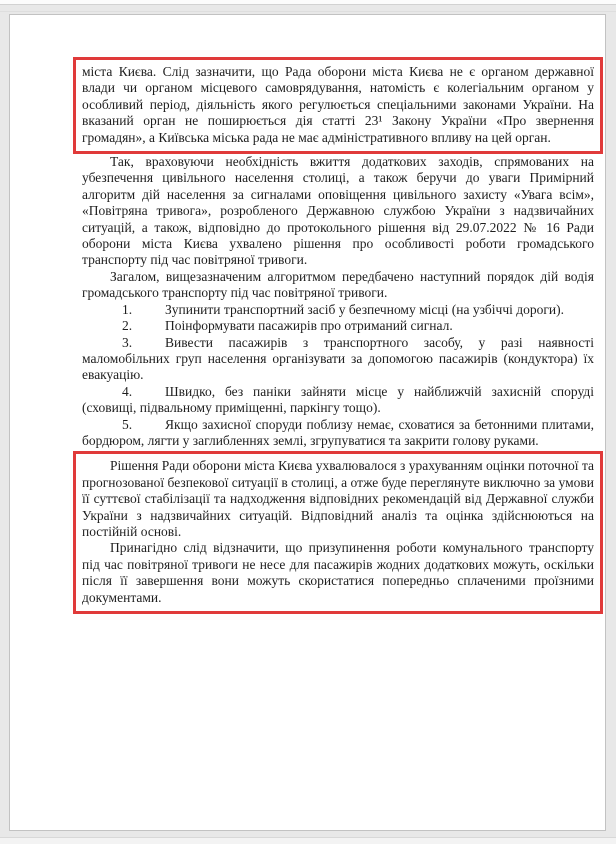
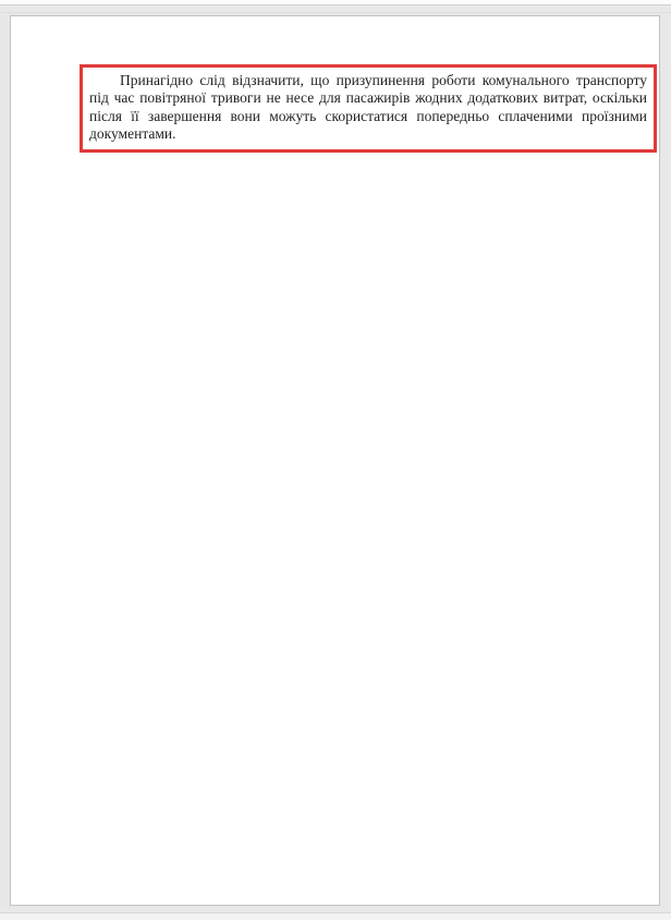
- міста Києва. Слід зазначити, що Рада оборони міста Києва не є органом державної влади чи органом місцевого самоврядування, натомість є колегіальним органом у особливий період, діяльність якого регулюється спеціальними законами України. На вказаний орган не поширюється дія статті 23¹ Закону України «Про звернення громадян», а Київська міська рада не має адміністративного впливу на цей орган.
- Так, враховуючи необхідність вжиття додаткових заходів, спрямованих на убезпечення цивільного населення столиці, а також беручи до уваги Примірний алгоритм дій населення за сигналами оповіщення цивільного захисту «Увага всім», «Повітряна тривога», розробленого Державною службою України з надзвичайних ситуацій, а також, відповідно до протокольного рішення від 29.07.2022 № 16 Ради оборони міста Києва ухвалено рішення про особливості роботи громадського транспорту під час повітряної тривоги.
- Загалом, вищезазначеним алгоритмом передбачено наступний порядок дій водія громадського транспорту під час повітряної тривоги.
- 1. Зупинити транспортний засіб у безпечному місці (на узбіччі дороги).
- 2. Поінформувати пасажирів про отриманий сигнал.
- 3. Вивести пасажирів з транспортного засобу, у разі наявності маломобільних груп населення організувати за допомогою пасажирів (кондуктора) їх евакуацію.
- 4. Швидко, без паніки зайняти місце у найближчій захисній споруді (сховищі, підвальному приміщенні, паркінгу тощо).
- 5. Якщо захисної споруди поблизу немає, сховатися за бетонними плитами, бордюром, лягти у заглибленнях землі, згрупуватися та закрити голову руками.
- Рішення Ради оборони міста Києва ухвалювалося з урахуванням оцінки поточної та прогнозованої безпекової ситуації в столиці, а отже буде переглянуте виключно за умови її суттєвої стабілізації та надходження відповідних рекомендацій від Державної служби України з надзвичайних ситуацій. Відповідний аналіз та оцінка здійснюються на постійній основі.
- Принагідно слід відзначити, що призупинення роботи комунального транспорту під час повітряної тривоги не несе для пасажирів жодних додаткових можуть, оскільки після її завершення вони можуть скористатися попередньо сплаченими проїзними документами.
+ Принагідно слід відзначити, що призупинення роботи комунального транспорту під час повітряної тривоги не несе для пасажирів жодних додаткових витрат, оскільки після її завершення вони можуть скористатися попередньо сплаченими проїзними документами.
